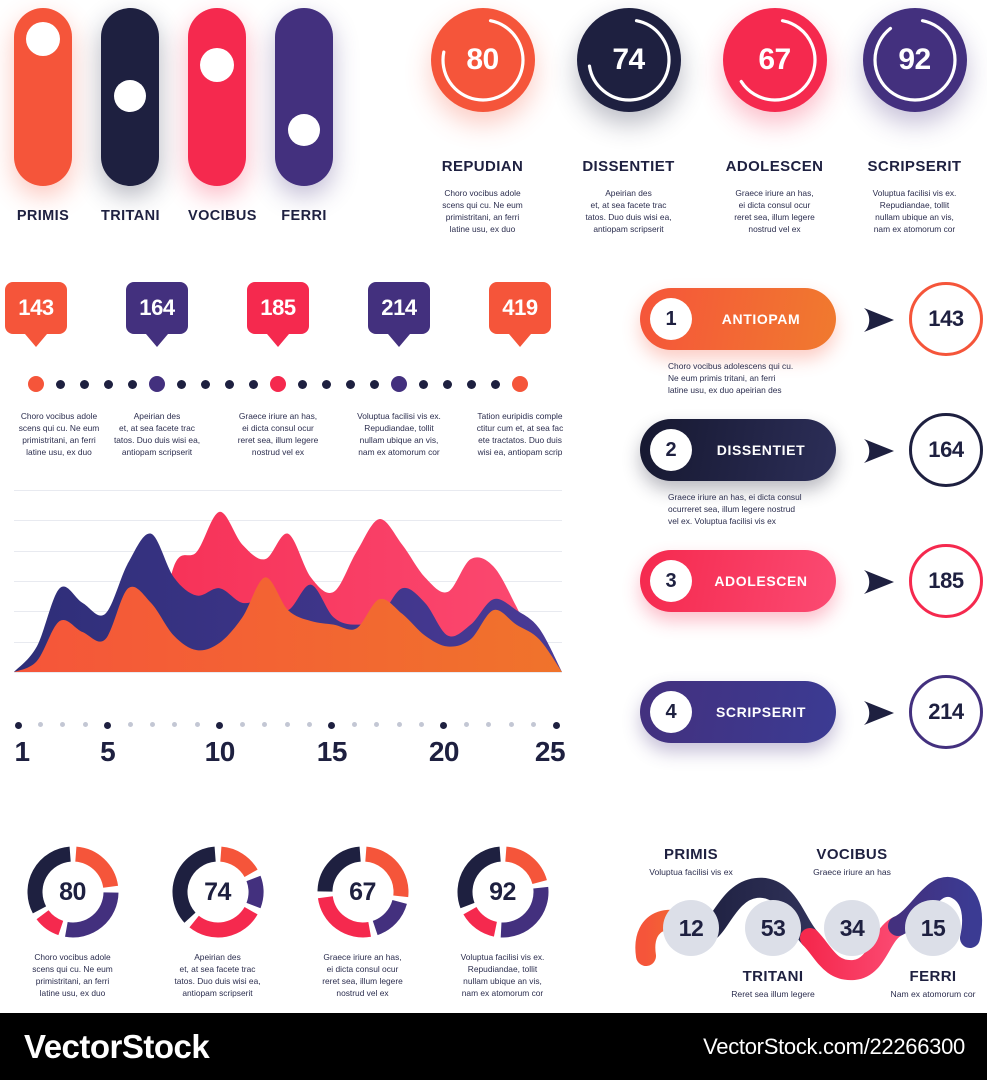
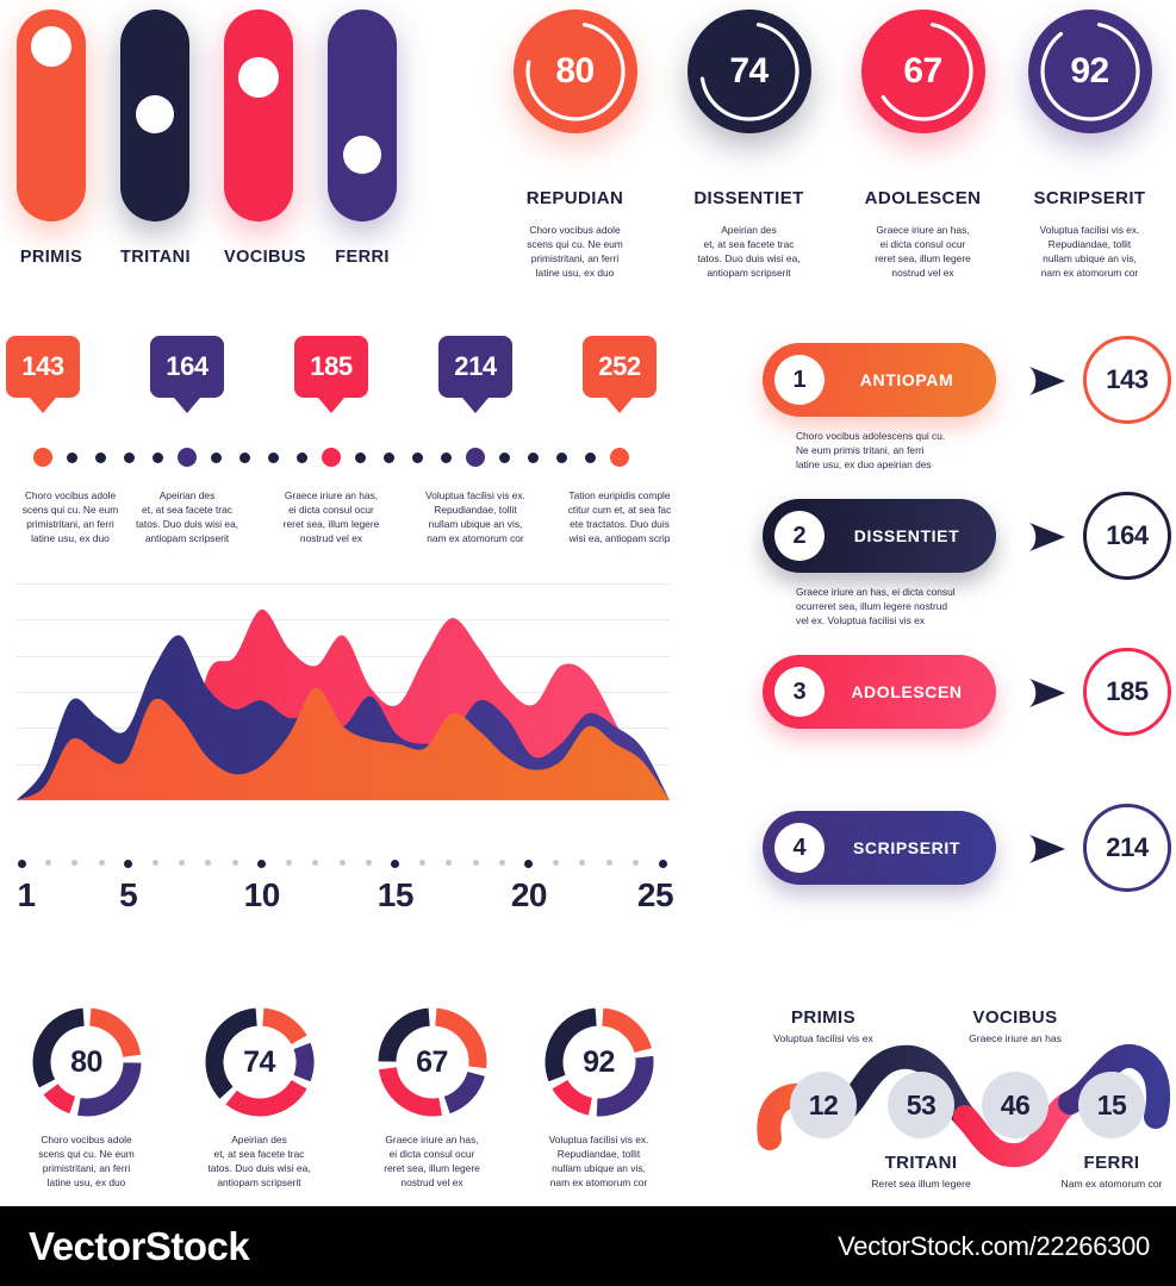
  PRIMIS
  TRITANI
  VOCIBUS
  FERRI
  80
  REPUDIAN
  Choro vocibus adole
  scens qui cu. Ne eum
  primistritani, an ferri
  latine usu, ex duo
  74
  DISSENTIET
  Apeirian des
  et, at sea facete trac
  tatos. Duo duis wisi ea,
  antiopam scripserit
  67
  ADOLESCEN
  Graece iriure an has,
  ei dicta consul ocur
  reret sea, illum legere
  nostrud vel ex
  92
  SCRIPSERIT
  Voluptua facilisi vis ex.
  Repudiandae, tollit
  nullam ubique an vis,
  nam ex atomorum cor
  143
  Choro vocibus adole
  scens qui cu. Ne eum
  primistritani, an ferri
  latine usu, ex duo
  164
  Apeirian des
  et, at sea facete trac
  tatos. Duo duis wisi ea,
  antiopam scripserit
  185
  Graece iriure an has,
  ei dicta consul ocur
  reret sea, illum legere
  nostrud vel ex
  214
  Voluptua facilisi vis ex.
  Repudiandae, tollit
  nullam ubique an vis,
  nam ex atomorum cor
- 419
+ 252
  Tation euripidis comple
  ctitur cum et, at sea fac
  ete tractatos. Duo duis
  wisi ea, antiopam scrip
  1
  5
  10
  15
  20
  25
  1
  ANTIOPAM
  Choro vocibus adolescens qui cu.
  Ne eum primis tritani, an ferri
  latine usu, ex duo apeirian des
  143
  2
  DISSENTIET
  Graece iriure an has, ei dicta consul
  ocurreret sea, illum legere nostrud
  vel ex. Voluptua facilisi vis ex
  164
  3
  ADOLESCEN
  185
  4
  SCRIPSERIT
  214
  80
  Choro vocibus adole
  scens qui cu. Ne eum
  primistritani, an ferri
  latine usu, ex duo
  74
  Apeirian des
  et, at sea facete trac
  tatos. Duo duis wisi ea,
  antiopam scripserit
  67
  Graece iriure an has,
  ei dicta consul ocur
  reret sea, illum legere
  nostrud vel ex
  92
  Voluptua facilisi vis ex.
  Repudiandae, tollit
  nullam ubique an vis,
  nam ex atomorum cor
  12
  PRIMIS
  Voluptua facilisi vis ex
  53
  TRITANI
  Reret sea illum legere
- 34
+ 46
  VOCIBUS
  Graece iriure an has
  15
  FERRI
  Nam ex atomorum cor
  VectorStock
  VectorStock.com/22266300
